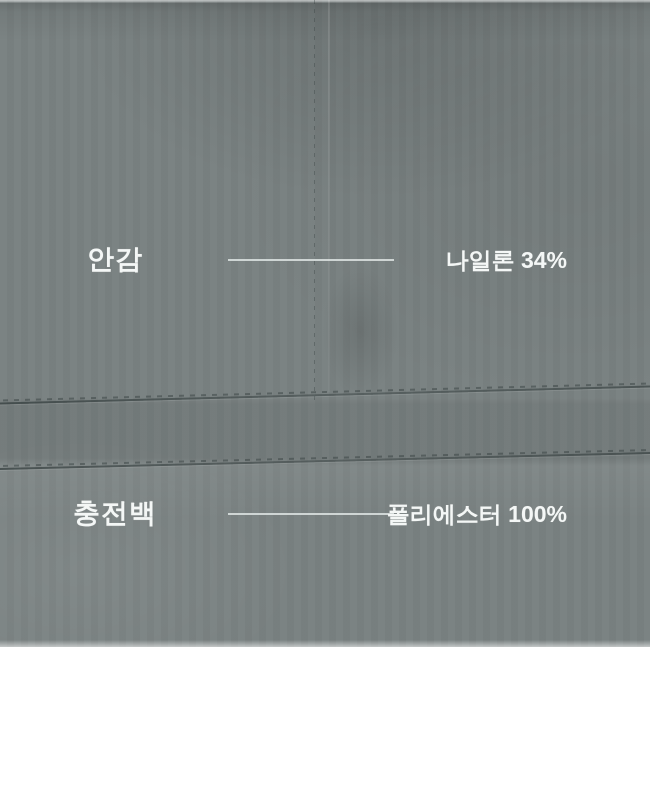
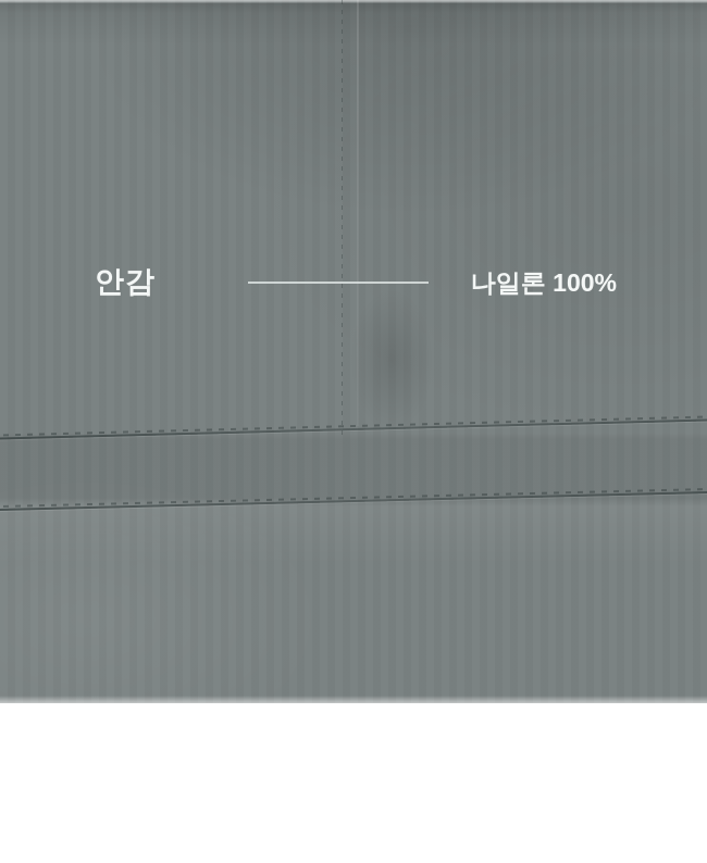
  안감
- 나일론 34%
+ 나일론 100%
- 충전백
- 폴리에스터 100%
